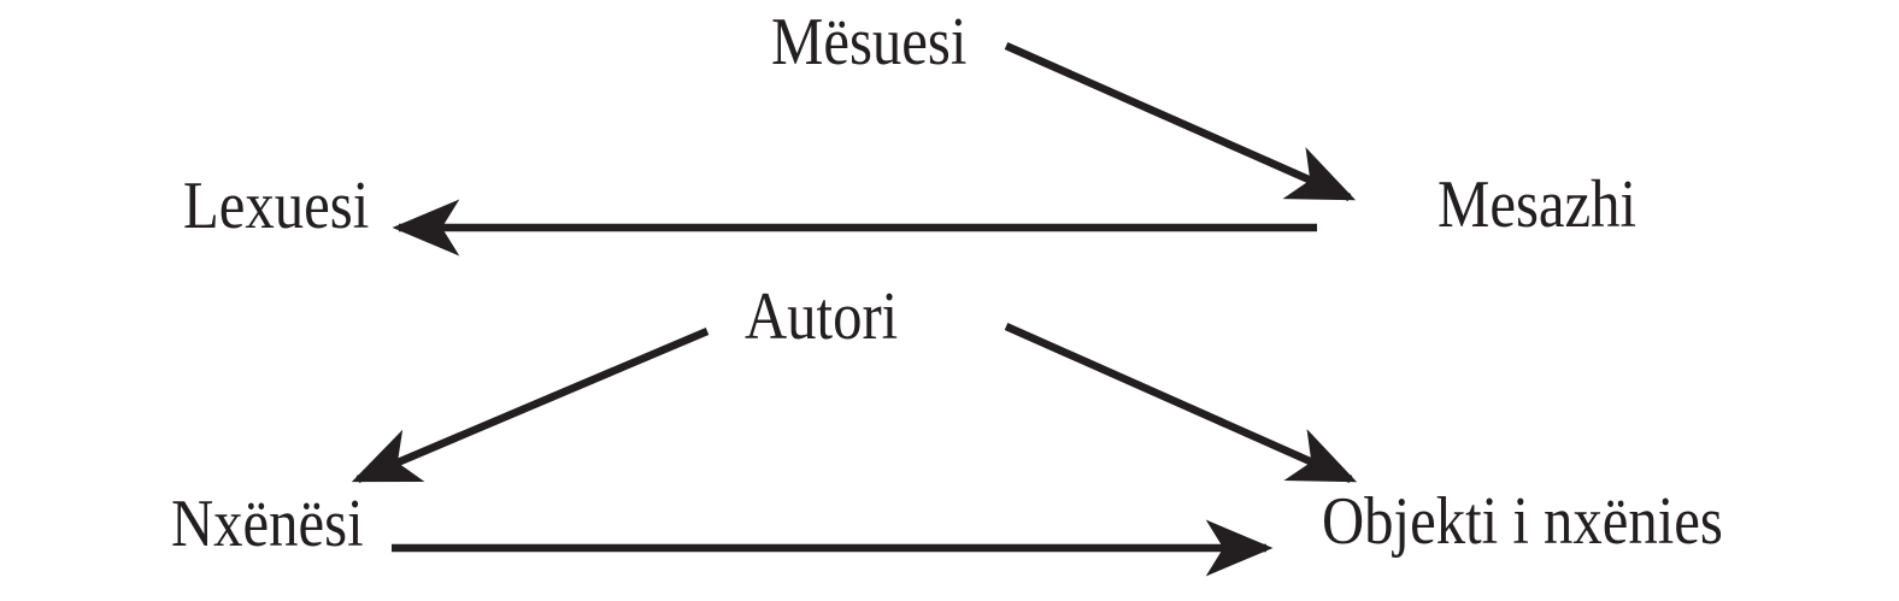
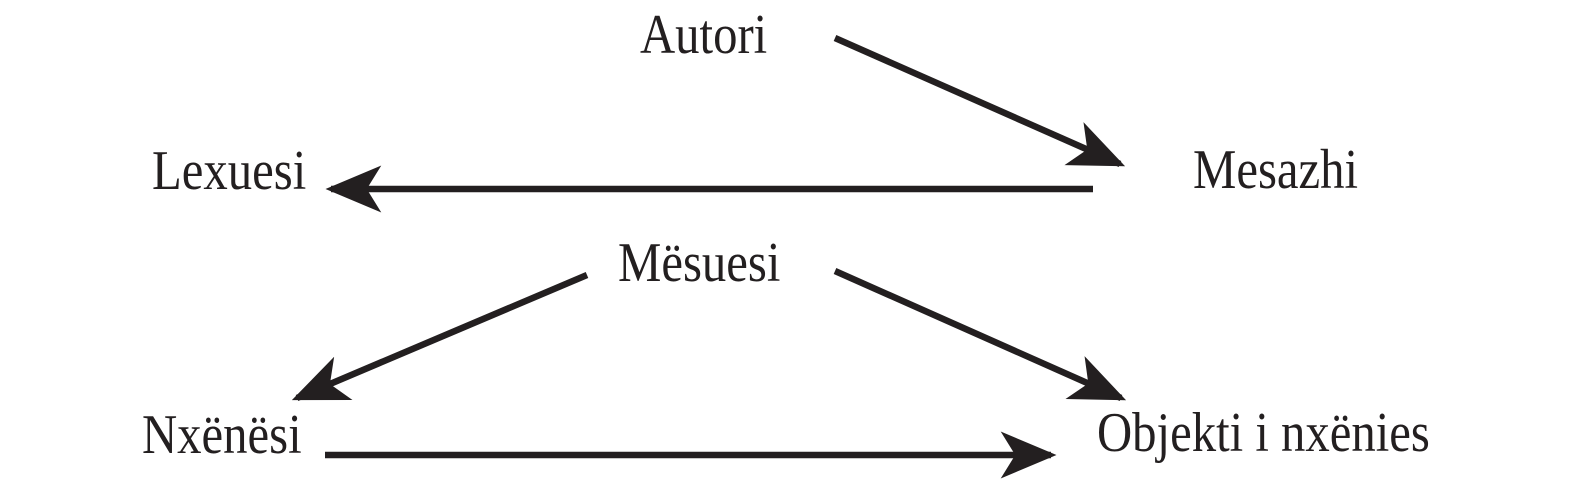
- Mësuesi
+ Autori
  Lexuesi
  Mesazhi
- Autori
+ Mësuesi
  Nxënësi
  Objekti i nxënies
